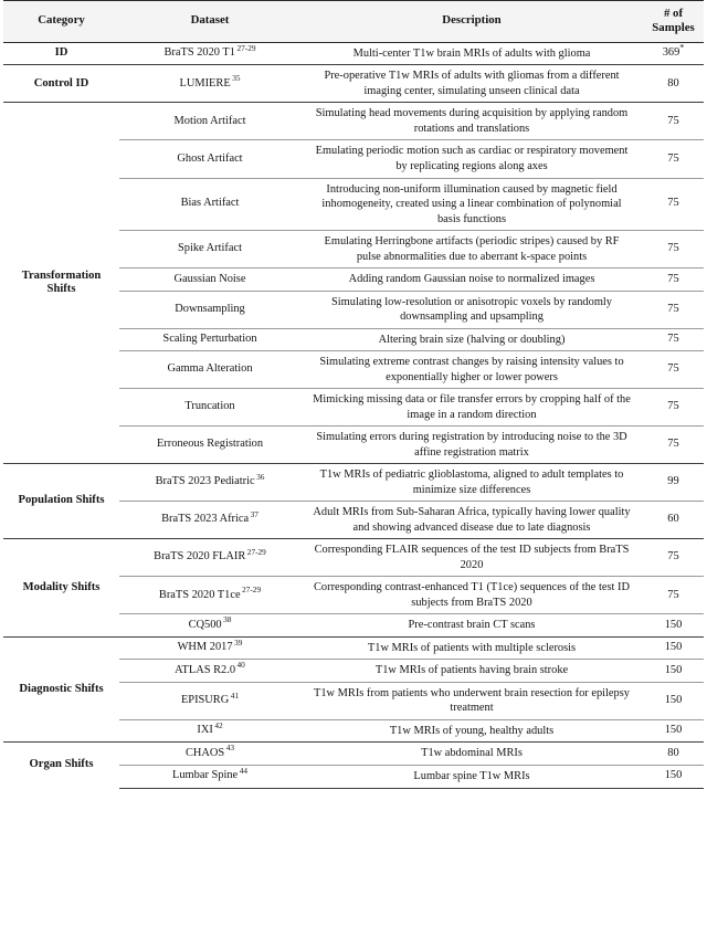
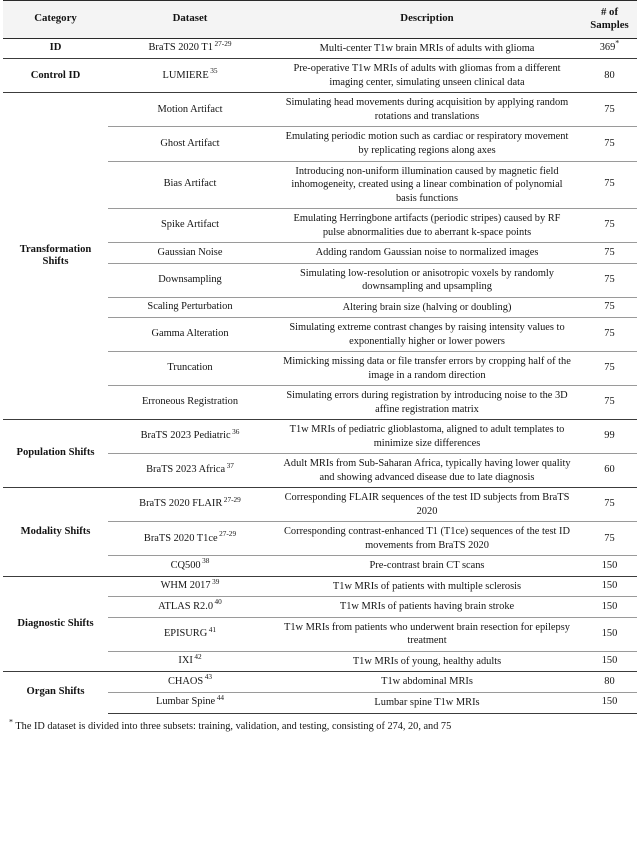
  Category	Dataset	Description	# of Samples
  ID	BraTS 2020 T1 27-29	Multi-center T1w brain MRIs of adults with glioma	369*
  Control ID	LUMIERE 35	Pre-operative T1w MRIs of adults with gliomas from a different imaging center, simulating unseen clinical data	80
  Transformation Shifts	Motion Artifact	Simulating head movements during acquisition by applying random rotations and translations	75
  Ghost Artifact	Emulating periodic motion such as cardiac or respiratory movement by replicating regions along axes	75
  Bias Artifact	Introducing non-uniform illumination caused by magnetic field inhomogeneity, created using a linear combination of polynomial basis functions	75
  Spike Artifact	Emulating Herringbone artifacts (periodic stripes) caused by RF pulse abnormalities due to aberrant k-space points	75
  Gaussian Noise	Adding random Gaussian noise to normalized images	75
  Downsampling	Simulating low-resolution or anisotropic voxels by randomly downsampling and upsampling	75
  Scaling Perturbation	Altering brain size (halving or doubling)	75
  Gamma Alteration	Simulating extreme contrast changes by raising intensity values to exponentially higher or lower powers	75
  Truncation	Mimicking missing data or file transfer errors by cropping half of the image in a random direction	75
  Erroneous Registration	Simulating errors during registration by introducing noise to the 3D affine registration matrix	75
  Population Shifts	BraTS 2023 Pediatric 36	T1w MRIs of pediatric glioblastoma, aligned to adult templates to minimize size differences	99
  BraTS 2023 Africa 37	Adult MRIs from Sub-Saharan Africa, typically having lower quality and showing advanced disease due to late diagnosis	60
  Modality Shifts	BraTS 2020 FLAIR 27-29	Corresponding FLAIR sequences of the test ID subjects from BraTS 2020	75
- BraTS 2020 T1ce 27-29	Corresponding contrast-enhanced T1 (T1ce) sequences of the test ID subjects from BraTS 2020	75
+ BraTS 2020 T1ce 27-29	Corresponding contrast-enhanced T1 (T1ce) sequences of the test ID movements from BraTS 2020	75
  CQ500 38	Pre-contrast brain CT scans	150
  Diagnostic Shifts	WHM 2017 39	T1w MRIs of patients with multiple sclerosis	150
  ATLAS R2.0 40	T1w MRIs of patients having brain stroke	150
  EPISURG 41	T1w MRIs from patients who underwent brain resection for epilepsy treatment	150
  IXI 42	T1w MRIs of young, healthy adults	150
  Organ Shifts	CHAOS 43	T1w abdominal MRIs	80
  Lumbar Spine 44	Lumbar spine T1w MRIs	150
+ * The ID dataset is divided into three subsets: training, validation, and testing, consisting of 274, 20, and 75
